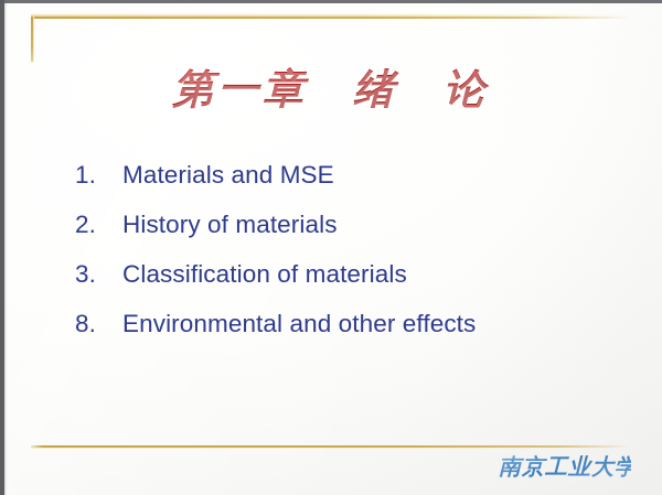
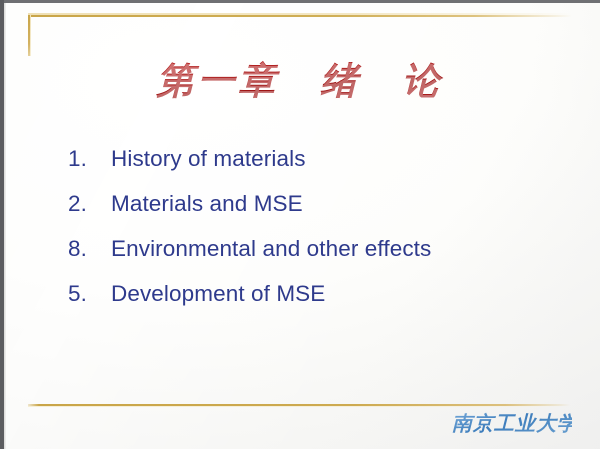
  第一章 绪 论
  1.
- Materials and MSE
+ History of materials
  2.
- History of materials
+ Materials and MSE
- 3.
- Classification of materials
  8.
  Environmental and other effects
+ 5.
+ Development of MSE
  南京工业大学
